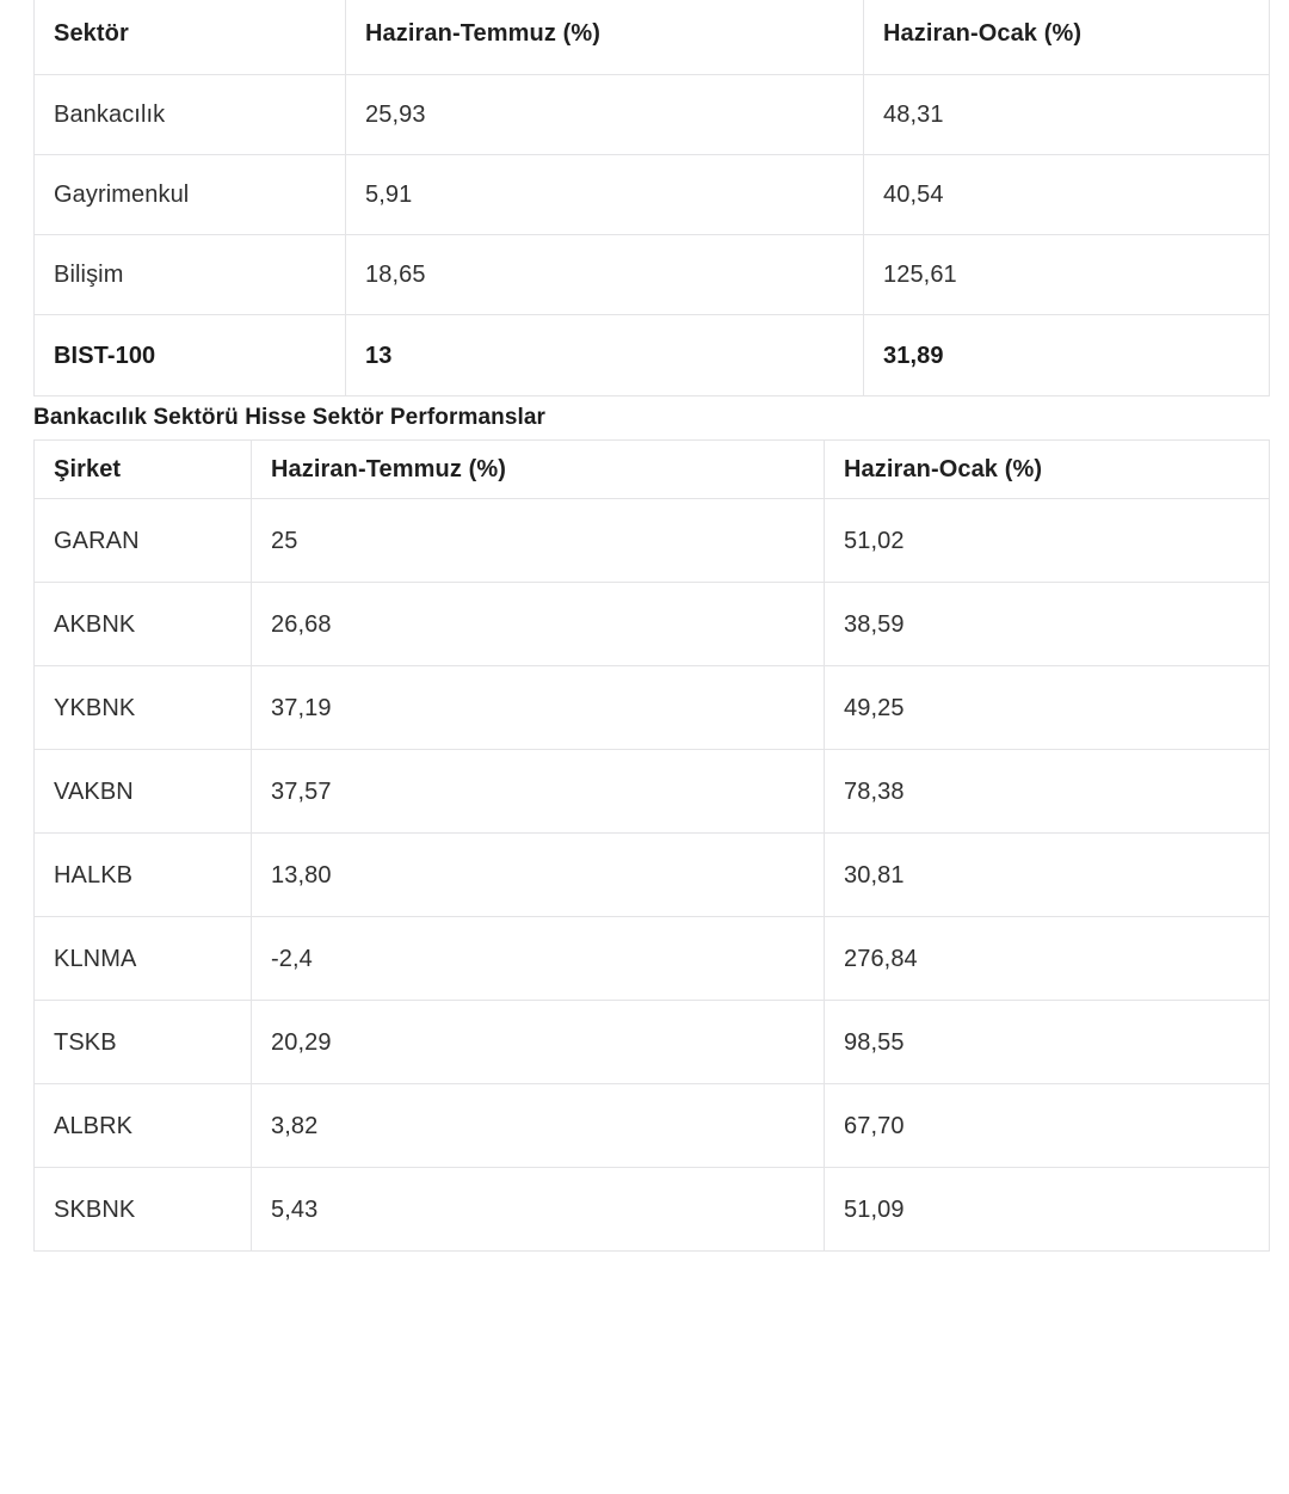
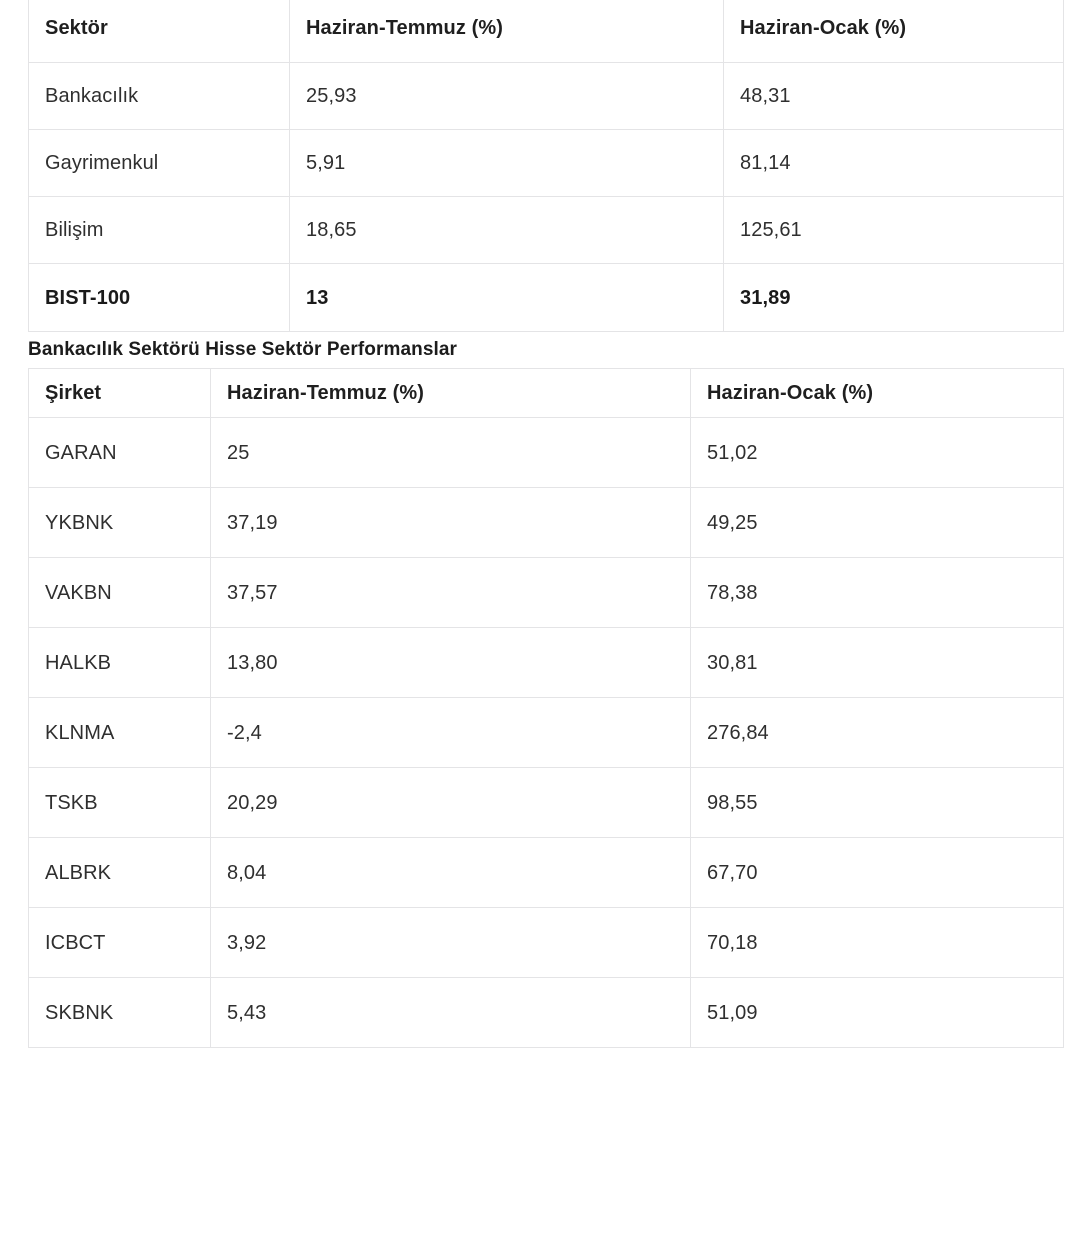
  Sektör	Haziran-Temmuz (%)	Haziran-Ocak (%)
  Bankacılık	25,93	48,31
- Gayrimenkul	5,91	40,54
+ Gayrimenkul	5,91	81,14
  Bilişim	18,65	125,61
  BIST-100	13	31,89
  Bankacılık Sektörü Hisse Sektör Performanslar
  Şirket	Haziran-Temmuz (%)	Haziran-Ocak (%)
  GARAN	25	51,02
- AKBNK	26,68	38,59
  YKBNK	37,19	49,25
  VAKBN	37,57	78,38
  HALKB	13,80	30,81
  KLNMA	-2,4	276,84
  TSKB	20,29	98,55
- ALBRK	3,82	67,70
+ ALBRK	8,04	67,70
+ ICBCT	3,92	70,18
  SKBNK	5,43	51,09
